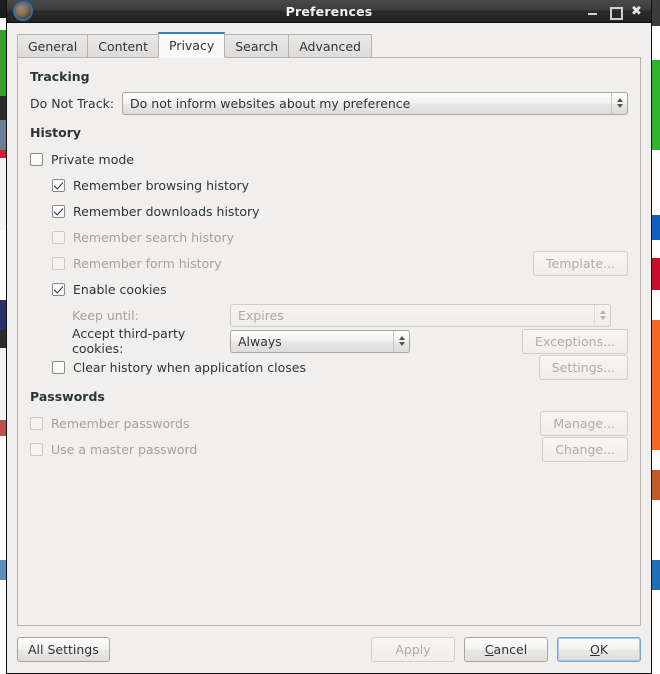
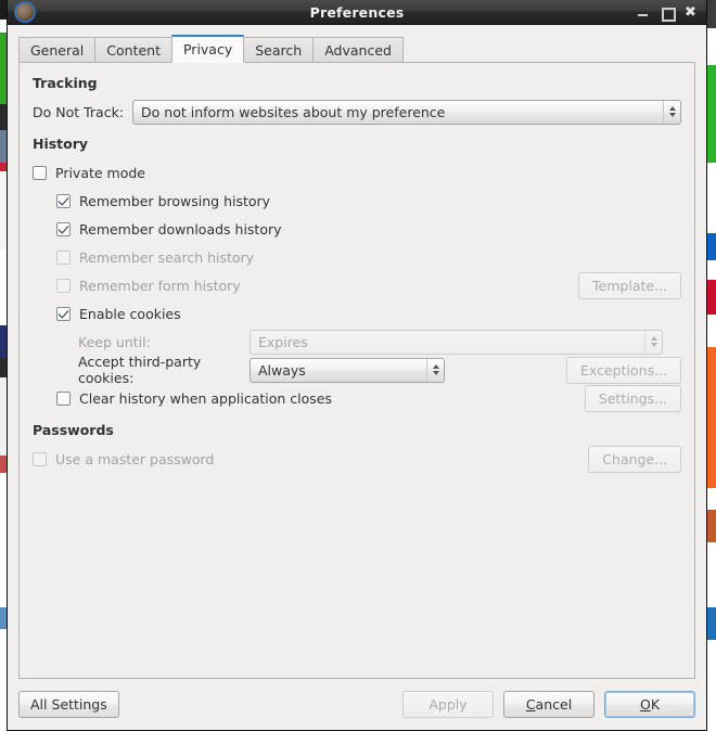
  Preferences
  ✖
  General
  Content
  Privacy
  Search
  Advanced
  Tracking
  Do Not Track:
  Do not inform websites about my preference
  History
  Private mode
  Remember browsing history
  Remember downloads history
  Remember search history
  Remember form history
  Template...
  Enable cookies
  Keep until:
  Expires
  Accept third-party cookies:
  Always
  Exceptions...
  Clear history when application closes
  Settings...
  Passwords
- Remember passwords
- Manage...
  Use a master password
  Change...
  All Settings
  Apply
  C
  ancel
  O
  K
